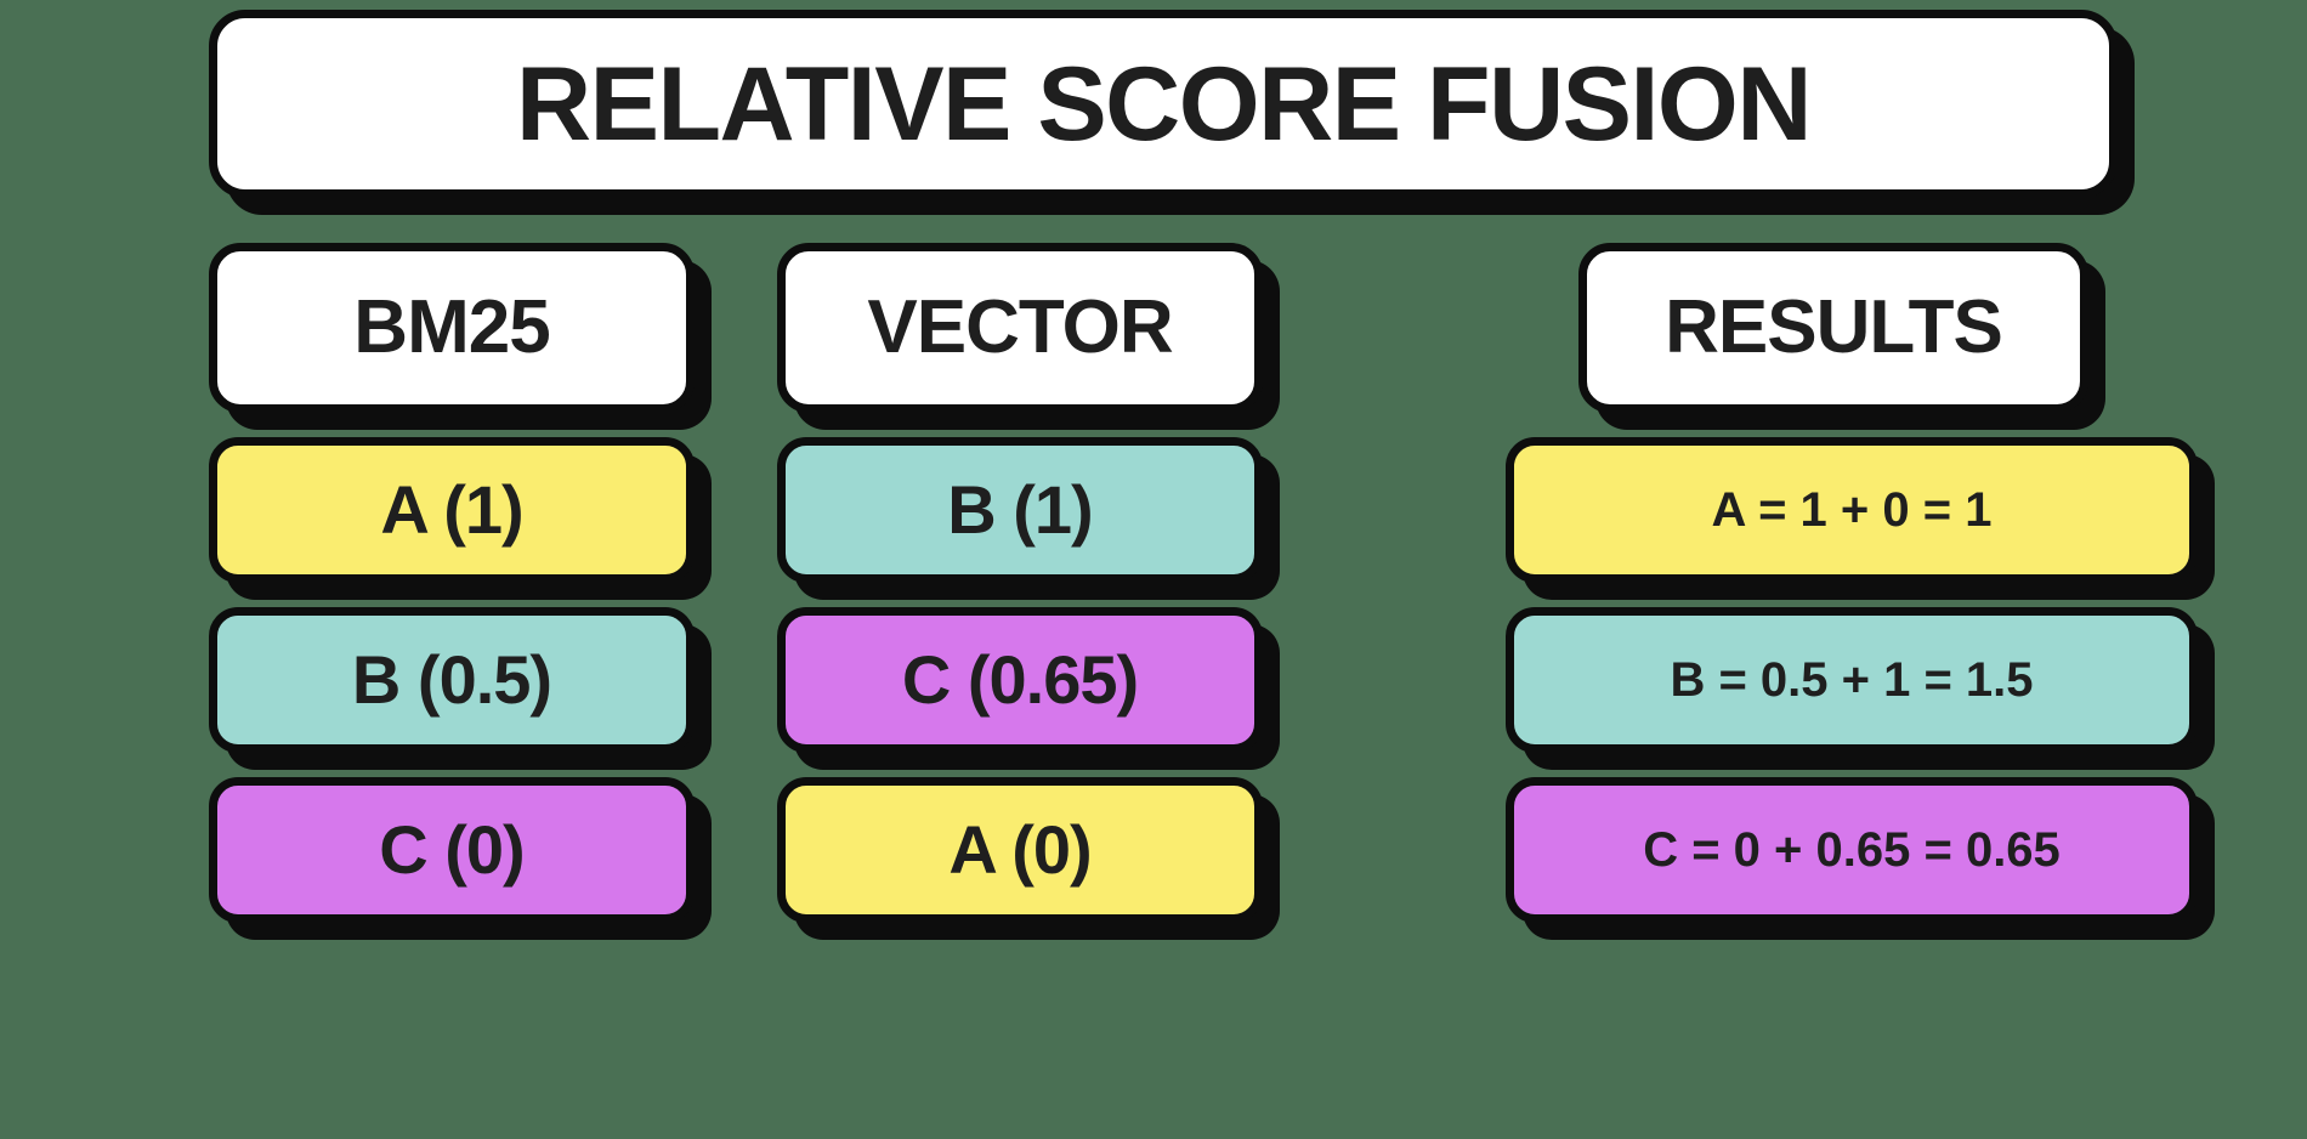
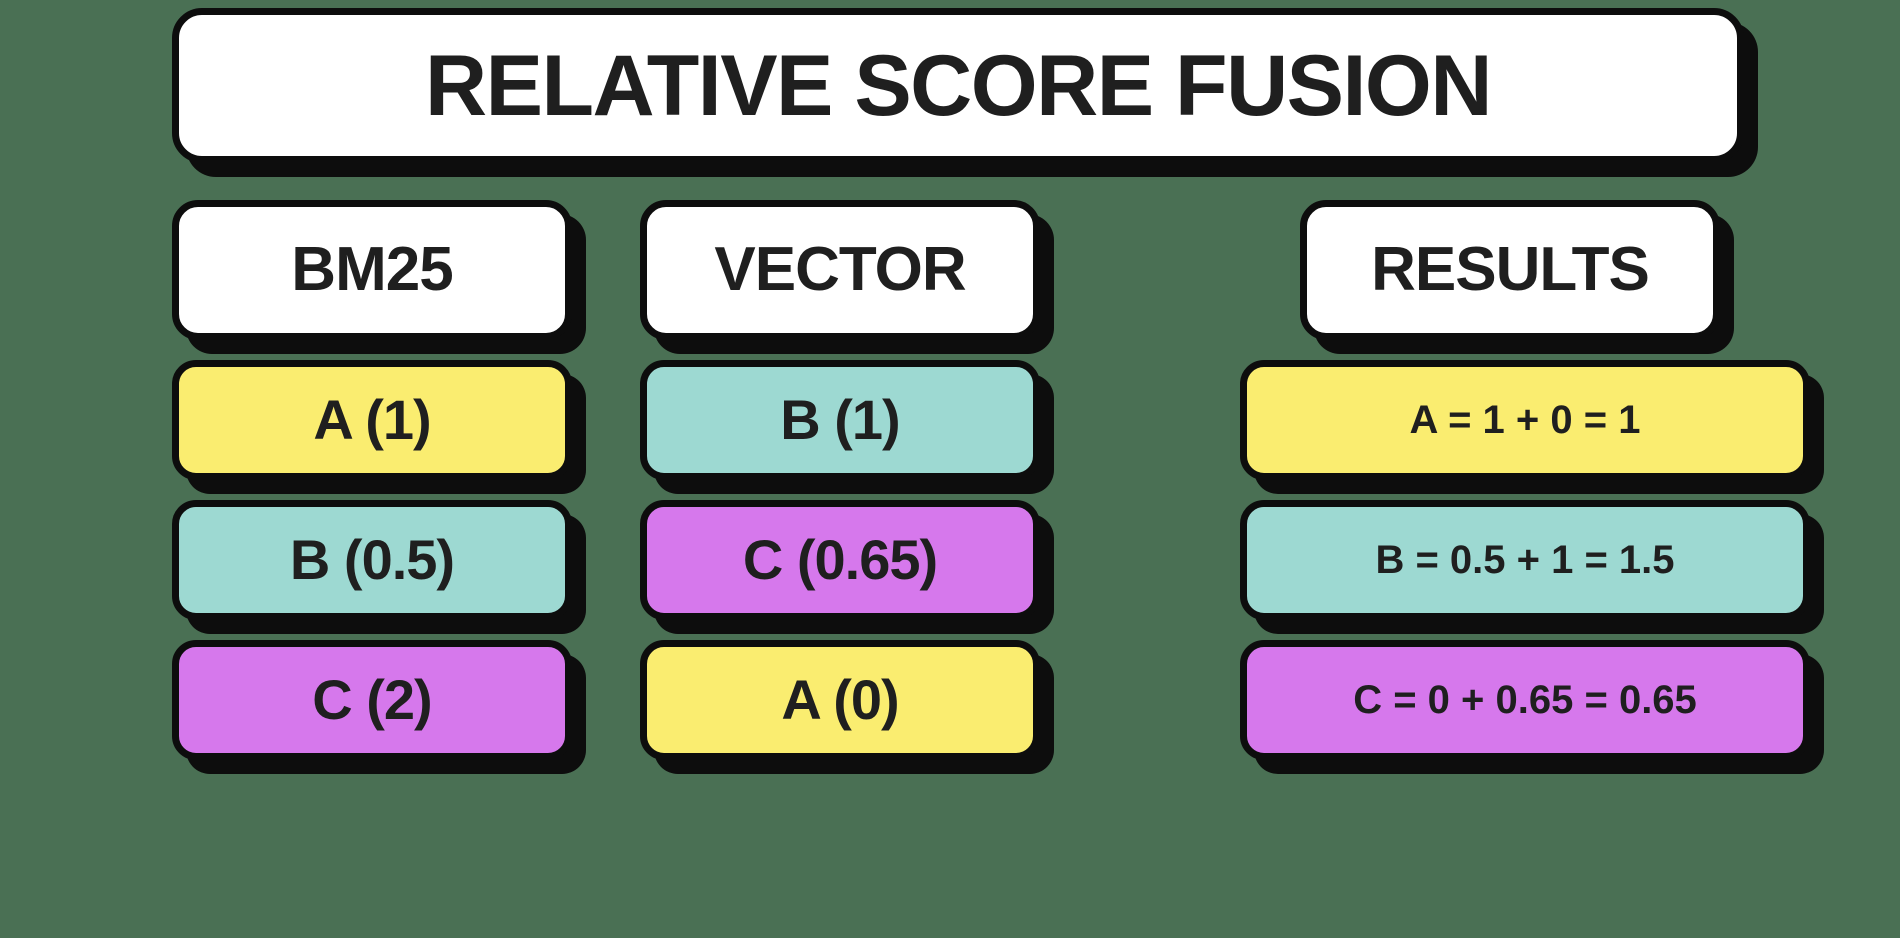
  RELATIVE SCORE FUSION
  BM25
  VECTOR
  RESULTS
  A (1)
  B (0.5)
- C (0)
+ C (2)
  B (1)
  C (0.65)
  A (0)
  A = 1 + 0 = 1
  B = 0.5 + 1 = 1.5
  C = 0 + 0.65 = 0.65
